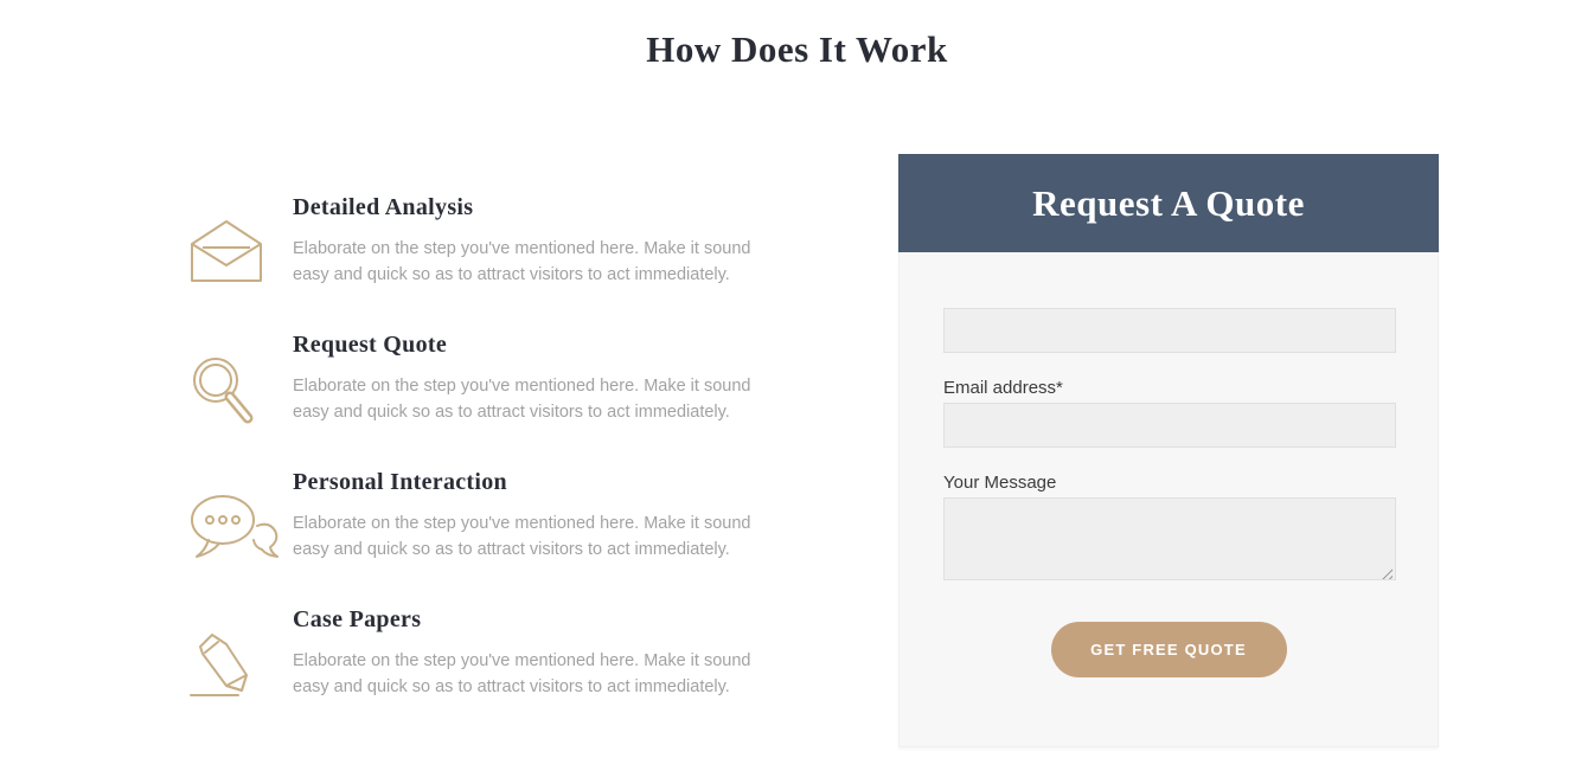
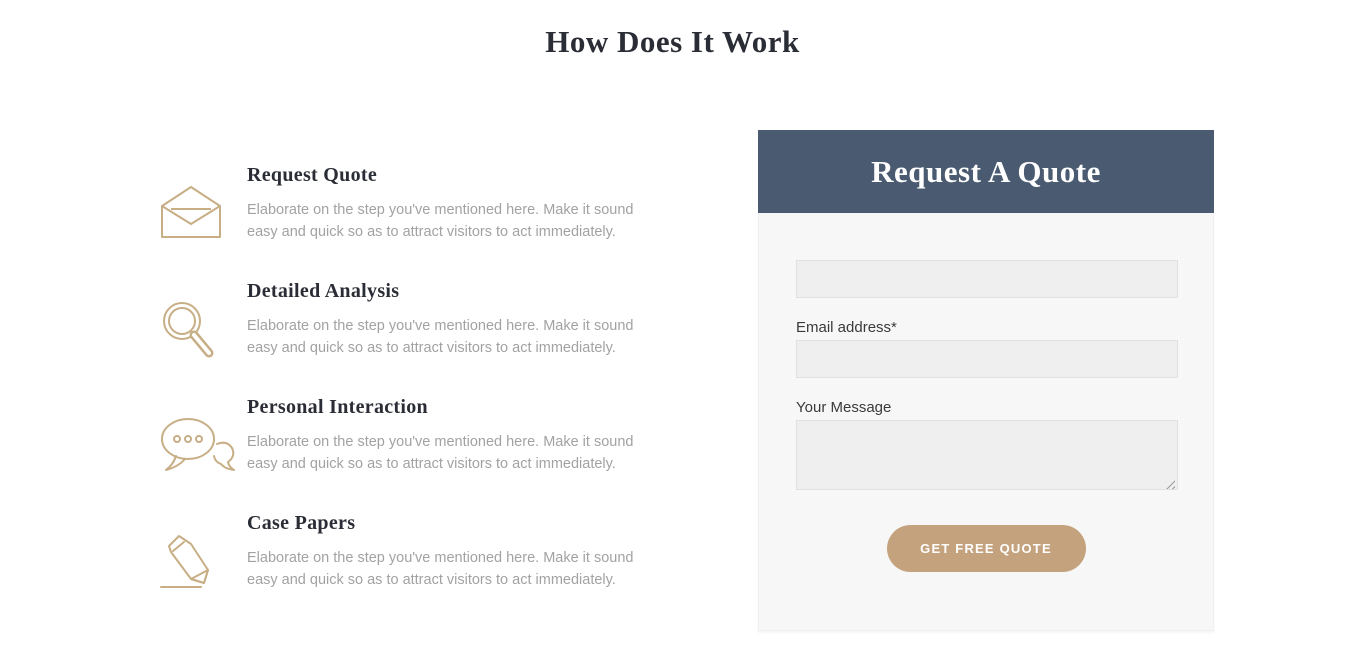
  How Does It Work
- Detailed Analysis
+ Request Quote
  Elaborate on the step you've mentioned here. Make it sound easy and quick so as to attract visitors to act immediately.
- Request Quote
+ Detailed Analysis
  Elaborate on the step you've mentioned here. Make it sound easy and quick so as to attract visitors to act immediately.
  Personal Interaction
  Elaborate on the step you've mentioned here. Make it sound easy and quick so as to attract visitors to act immediately.
  Case Papers
  Elaborate on the step you've mentioned here. Make it sound easy and quick so as to attract visitors to act immediately.
  Request A Quote
  Email address*
  Your Message
  GET FREE QUOTE
